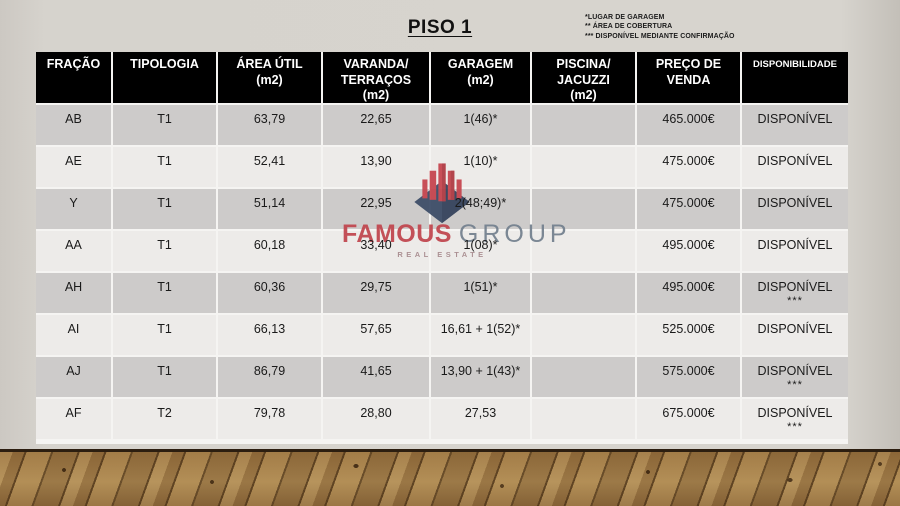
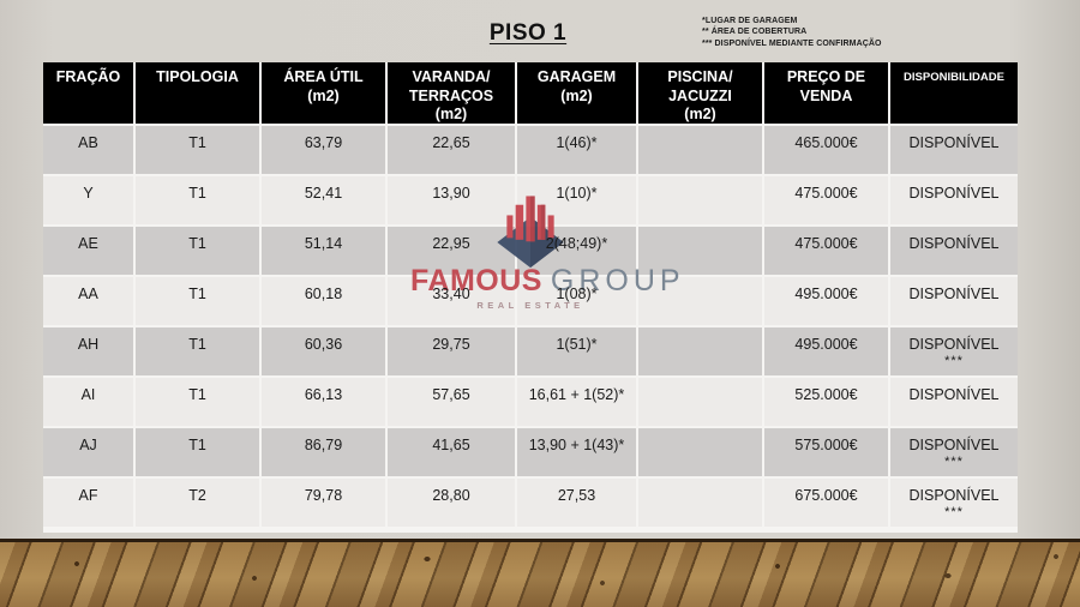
  PISO 1
  FRAÇÃO
  TIPOLOGIA
  ÁREA ÚTIL
  (m2)
  VARANDA/
  TERRAÇOS
  (m2)
  GARAGEM
  (m2)
  PISCINA/
  JACUZZI
  (m2)
  PREÇO DE
  VENDA
  DISPONIBILIDADE
  AB
  T1
  63,79
  22,65
  1(46)*
  465.000€
  DISPONÍVEL
- AE
+ Y
  T1
  52,41
  13,90
  1(10)*
  475.000€
  DISPONÍVEL
- Y
+ AE
  T1
  51,14
  22,95
  2(48;49)*
  475.000€
  DISPONÍVEL
  AA
  T1
  60,18
  33,40
  1(08)*
  495.000€
  DISPONÍVEL
  AH
  T1
  60,36
  29,75
  1(51)*
  495.000€
  DISPONÍVEL
  ***
  AI
  T1
  66,13
  57,65
  16,61 + 1(52)*
  525.000€
  DISPONÍVEL
  AJ
  T1
  86,79
  41,65
  13,90 + 1(43)*
  575.000€
  DISPONÍVEL
  ***
  AF
  T2
  79,78
  28,80
  27,53
  675.000€
  DISPONÍVEL
  ***
  FAMOUS GROUP
  REAL ESTATE
